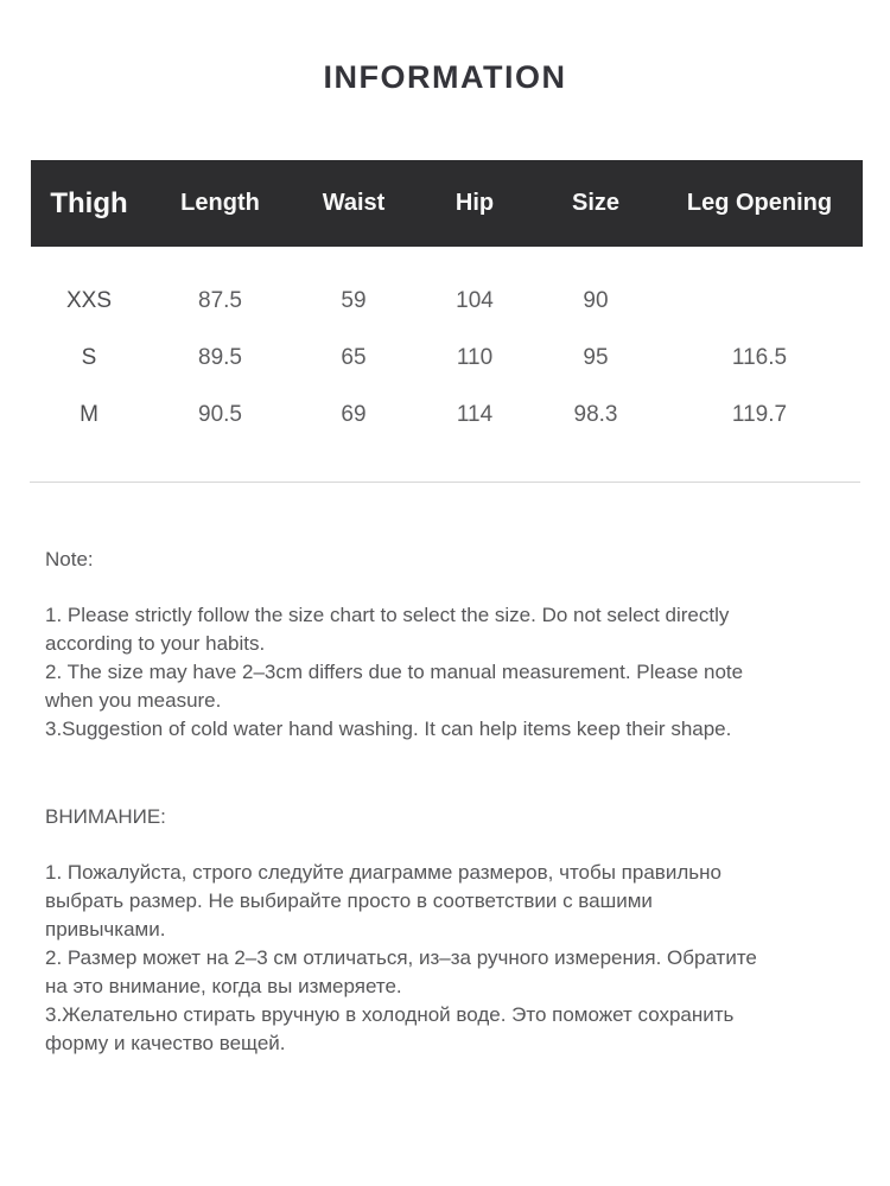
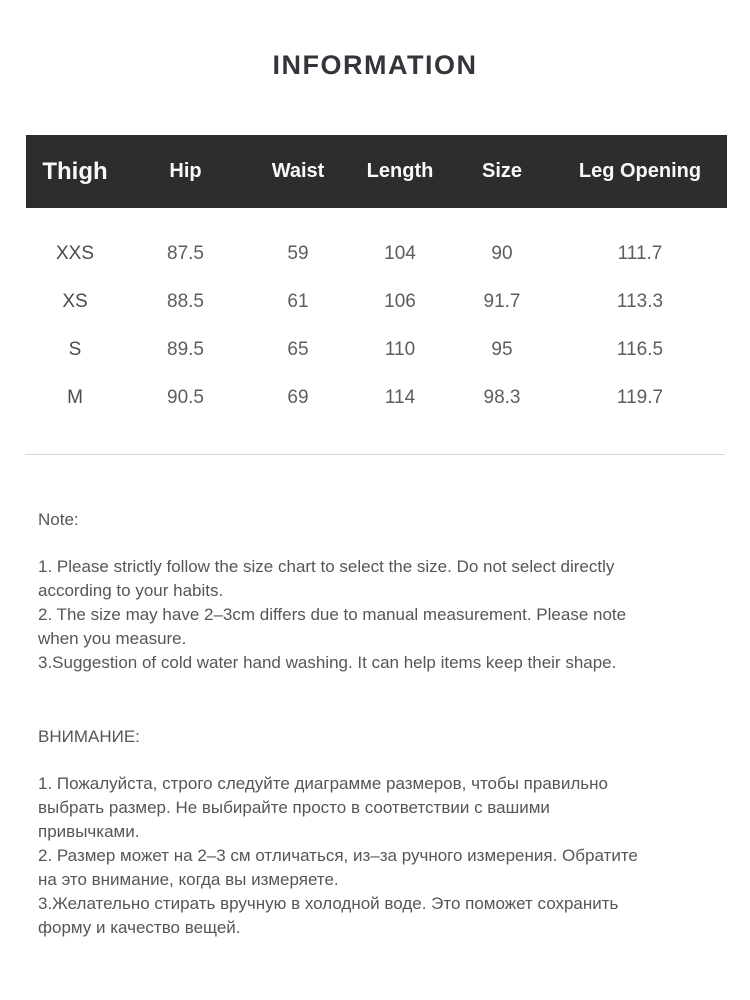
  INFORMATION
  Thigh
- Length
+ Hip
  Waist
- Hip
+ Length
  Size
  Leg Opening
  XXS
  87.5
  59
  104
  90
+ 111.7
+ XS
+ 88.5
+ 61
+ 106
+ 91.7
+ 113.3
  S
  89.5
  65
  110
  95
  116.5
  M
  90.5
  69
  114
  98.3
  119.7
  Note:
  1. Please strictly follow the size chart to select the size. Do not select directly
  according to your habits.
  2. The size may have 2–3cm differs due to manual measurement. Please note
  when you measure.
  3.Suggestion of cold water hand washing. It can help items keep their shape.
  ВНИМАНИЕ:
  1. Пожалуйста, строго следуйте диаграмме размеров, чтобы правильно
  выбрать размер. Не выбирайте просто в соответствии с вашими
  привычками.
  2. Размер может на 2–3 см отличаться, из–за ручного измерения. Обратите
  на это внимание, когда вы измеряете.
  3.Желательно стирать вручную в холодной воде. Это поможет сохранить
  форму и качество вещей.
